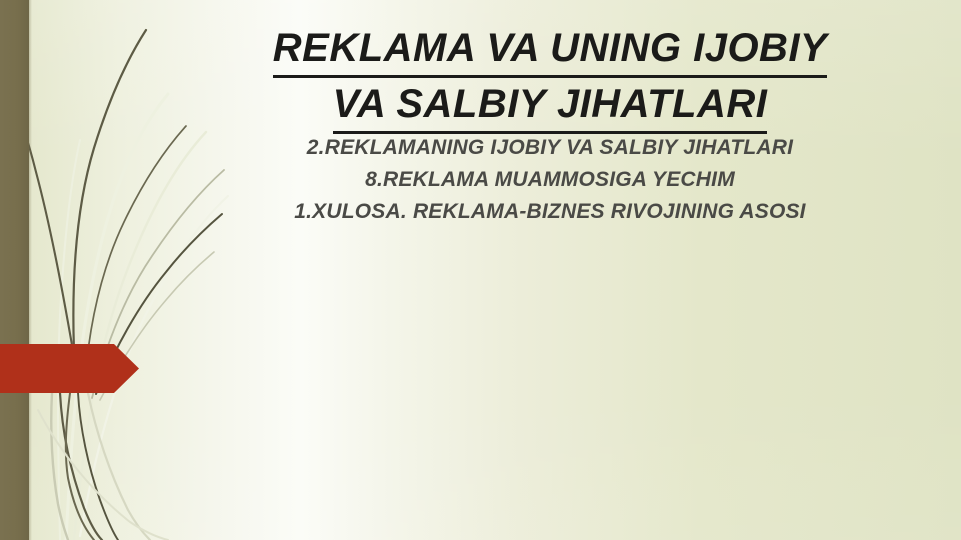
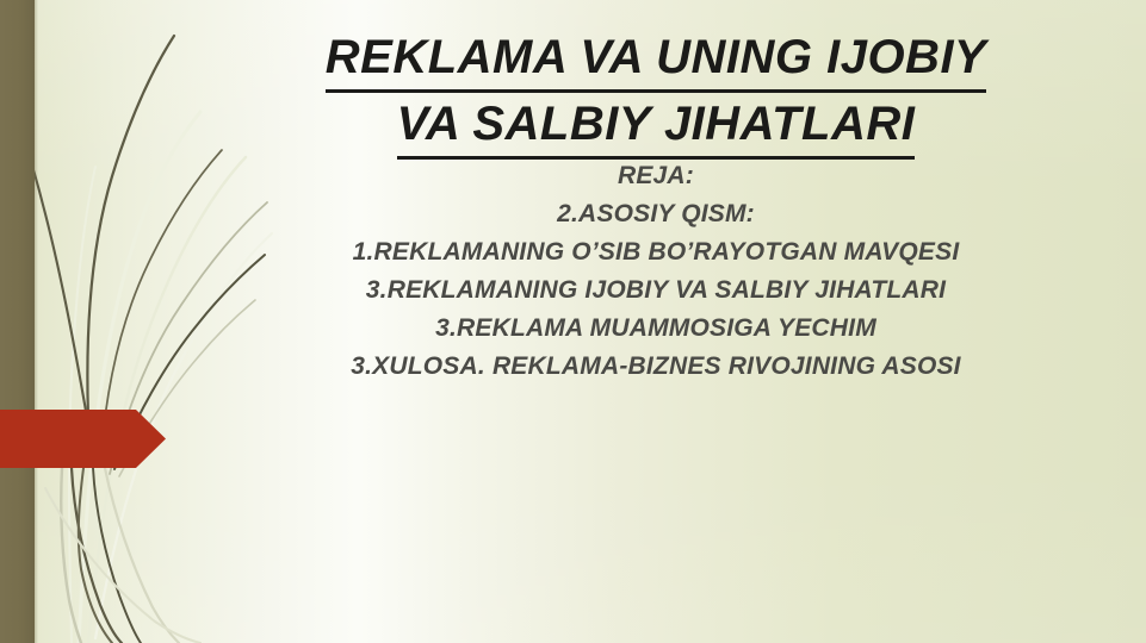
  REKLAMA VA UNING IJOBIY
  VA SALBIY JIHATLARI
+ REJA:
+ 2.ASOSIY QISM:
+ 1.REKLAMANING O’SIB BO’RAYOTGAN MAVQESI
- 2.REKLAMANING IJOBIY VA SALBIY JIHATLARI
+ 3.REKLAMANING IJOBIY VA SALBIY JIHATLARI
- 8.REKLAMA MUAMMOSIGA YECHIM
+ 3.REKLAMA MUAMMOSIGA YECHIM
- 1.XULOSA. REKLAMA-BIZNES RIVOJINING ASOSI
+ 3.XULOSA. REKLAMA-BIZNES RIVOJINING ASOSI
